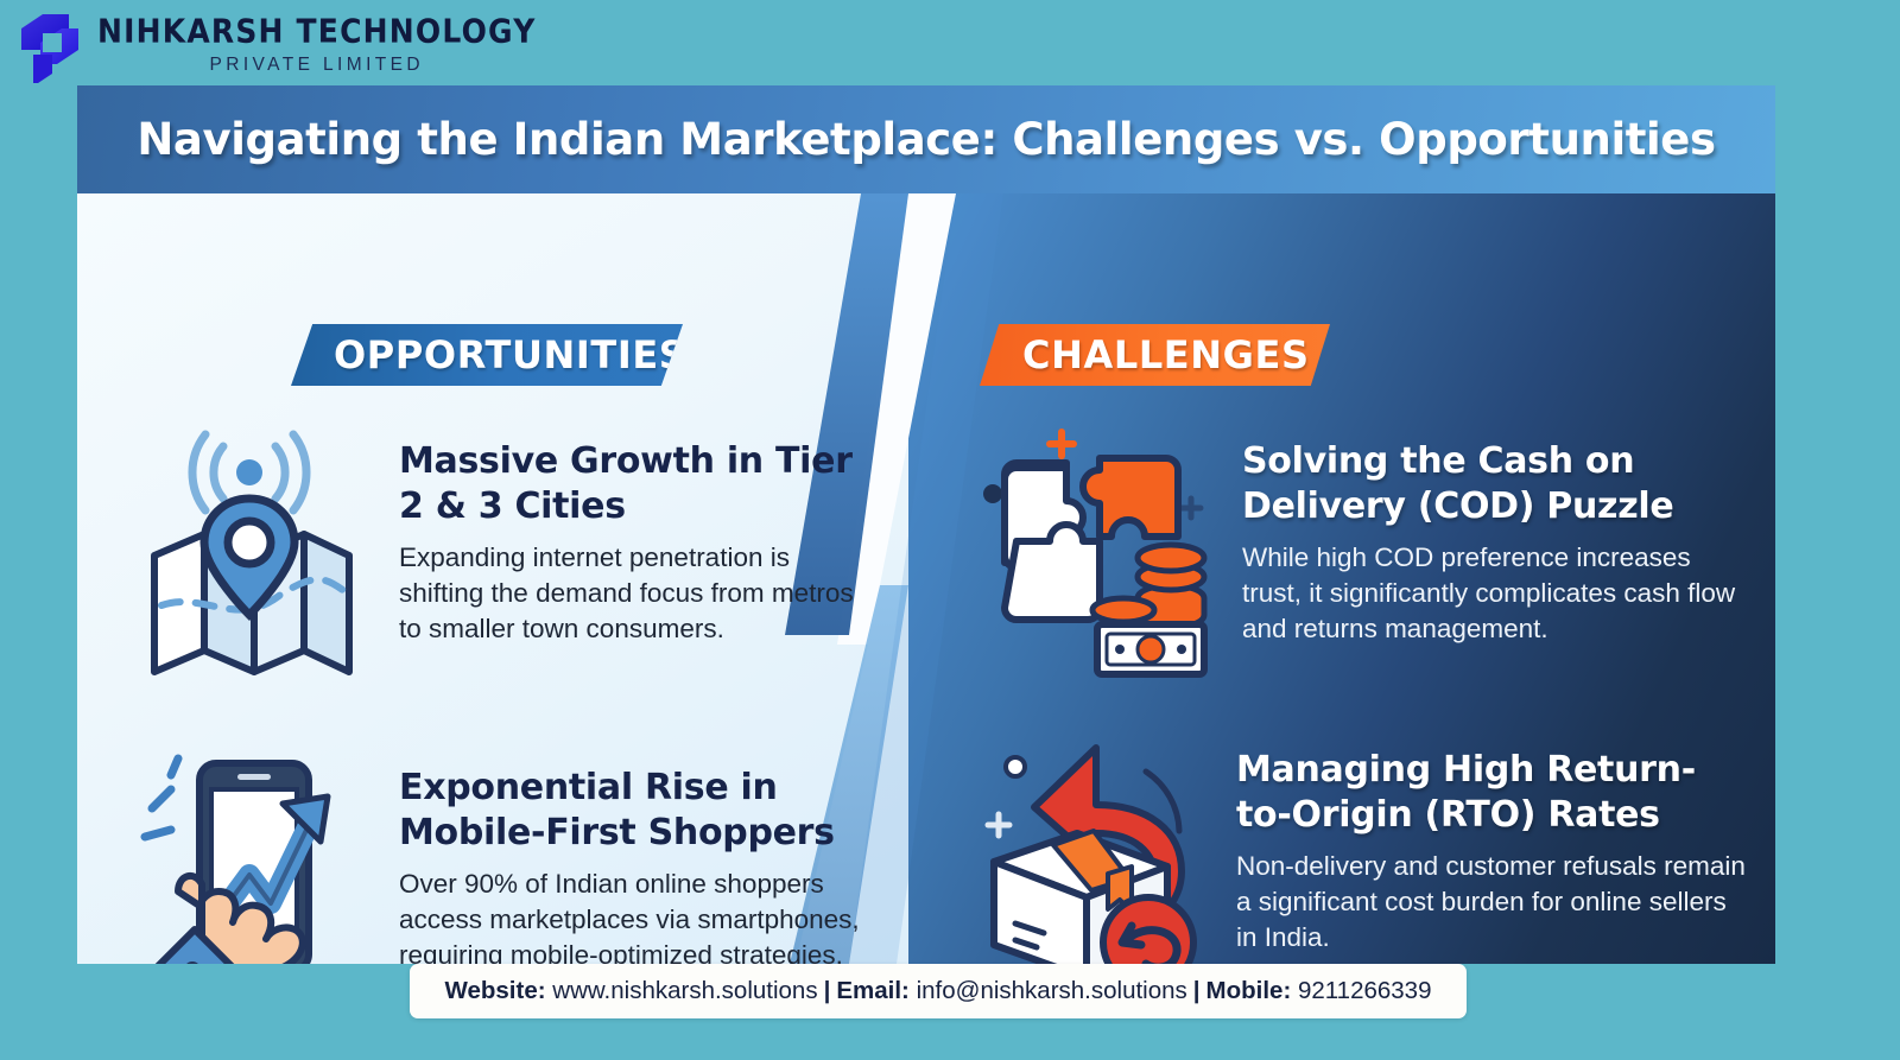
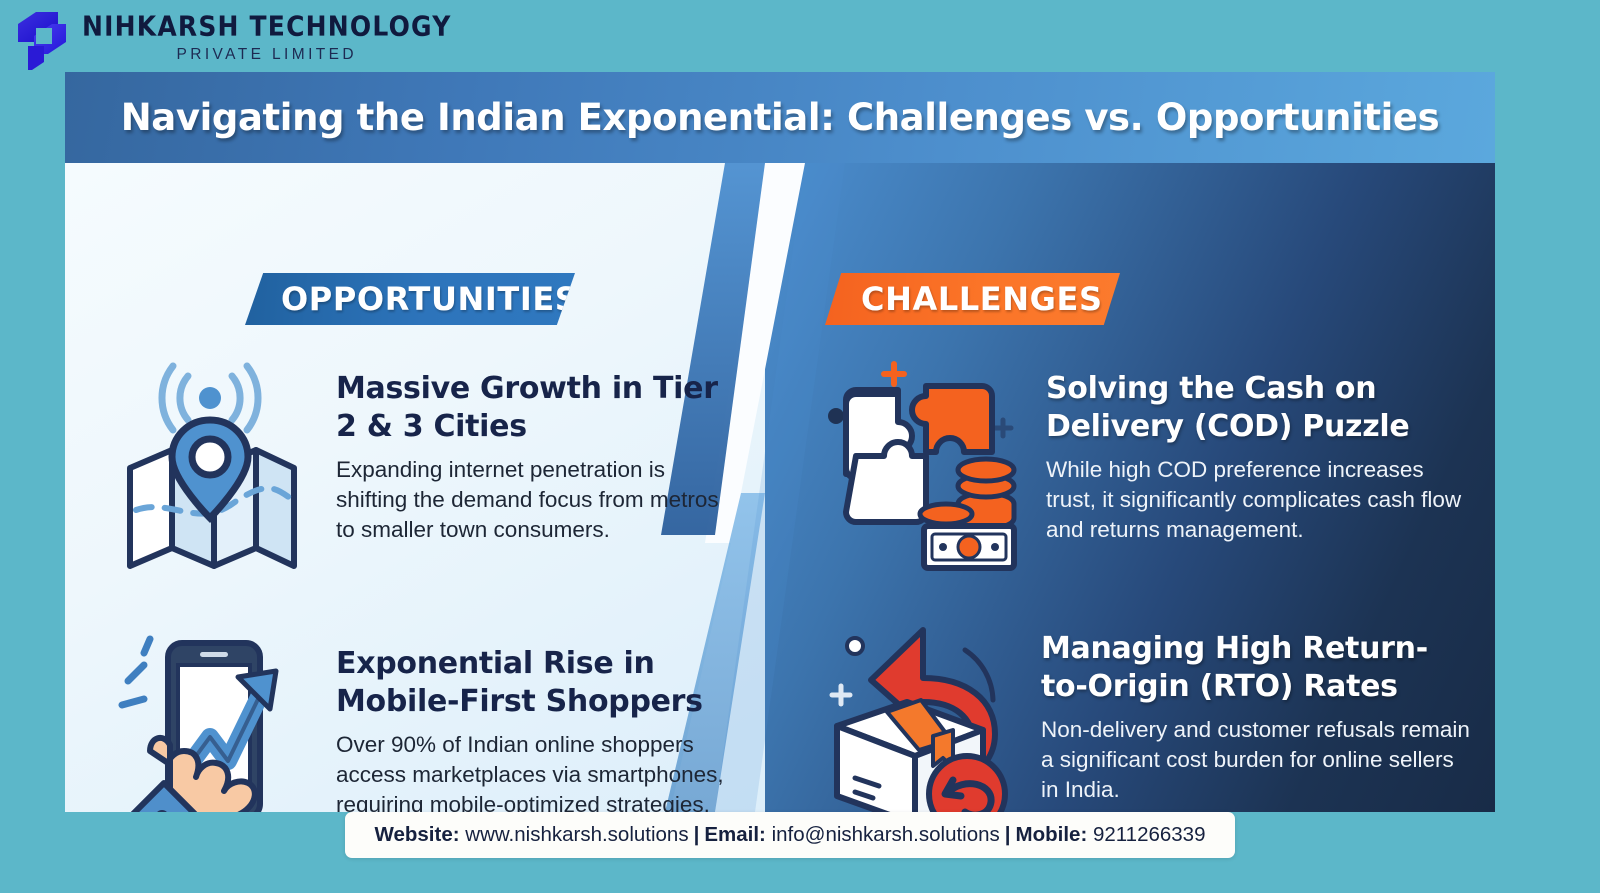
  NIHKARSH TECHNOLOGY
  PRIVATE LIMITED
- Navigating the Indian Marketplace: Challenges vs. Opportunities
+ Navigating the Indian Exponential: Challenges vs. Opportunities
  OPPORTUNITIE
  CHALLENGES
  Massive Growth in Tier 2 & 3 Cities
  Expanding internet penetration is shifting the demand focus from metros to smaller town consumers.
  Exponential Rise in Mobile-First Shoppers
  Over 90% of Indian online shoppers access marketplaces via smartphones, requiring mobile-optimized strategies.
  Solving the Cash on Delivery (COD) Puzzle
  While high COD preference increases trust, it significantly complicates cash flow and returns management.
  Managing High Return-to-Origin (RTO) Rates
  Non-delivery and customer refusals remain a significant cost burden for online sellers in India.
  Website: www.nishkarsh.solutions | Email: info@nishkarsh.solutions | Mobile: 9211266339
